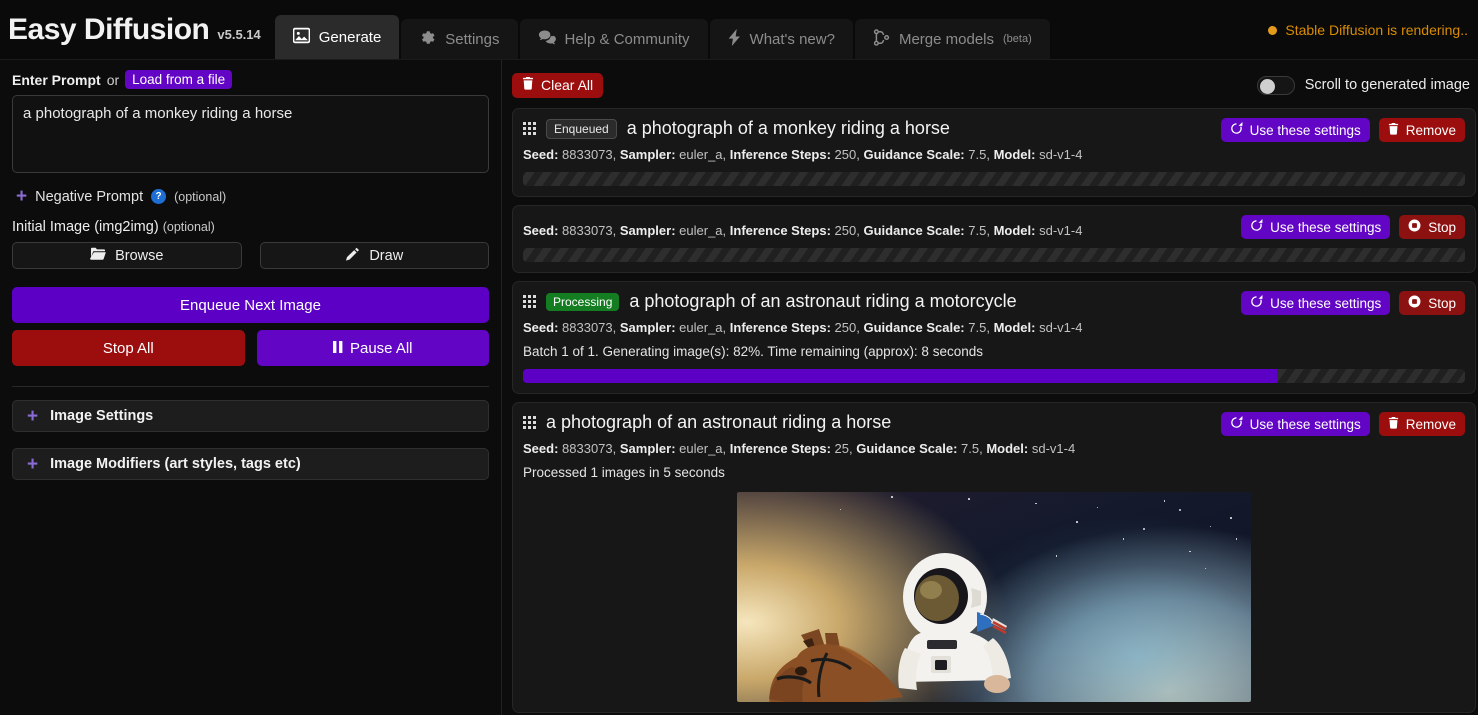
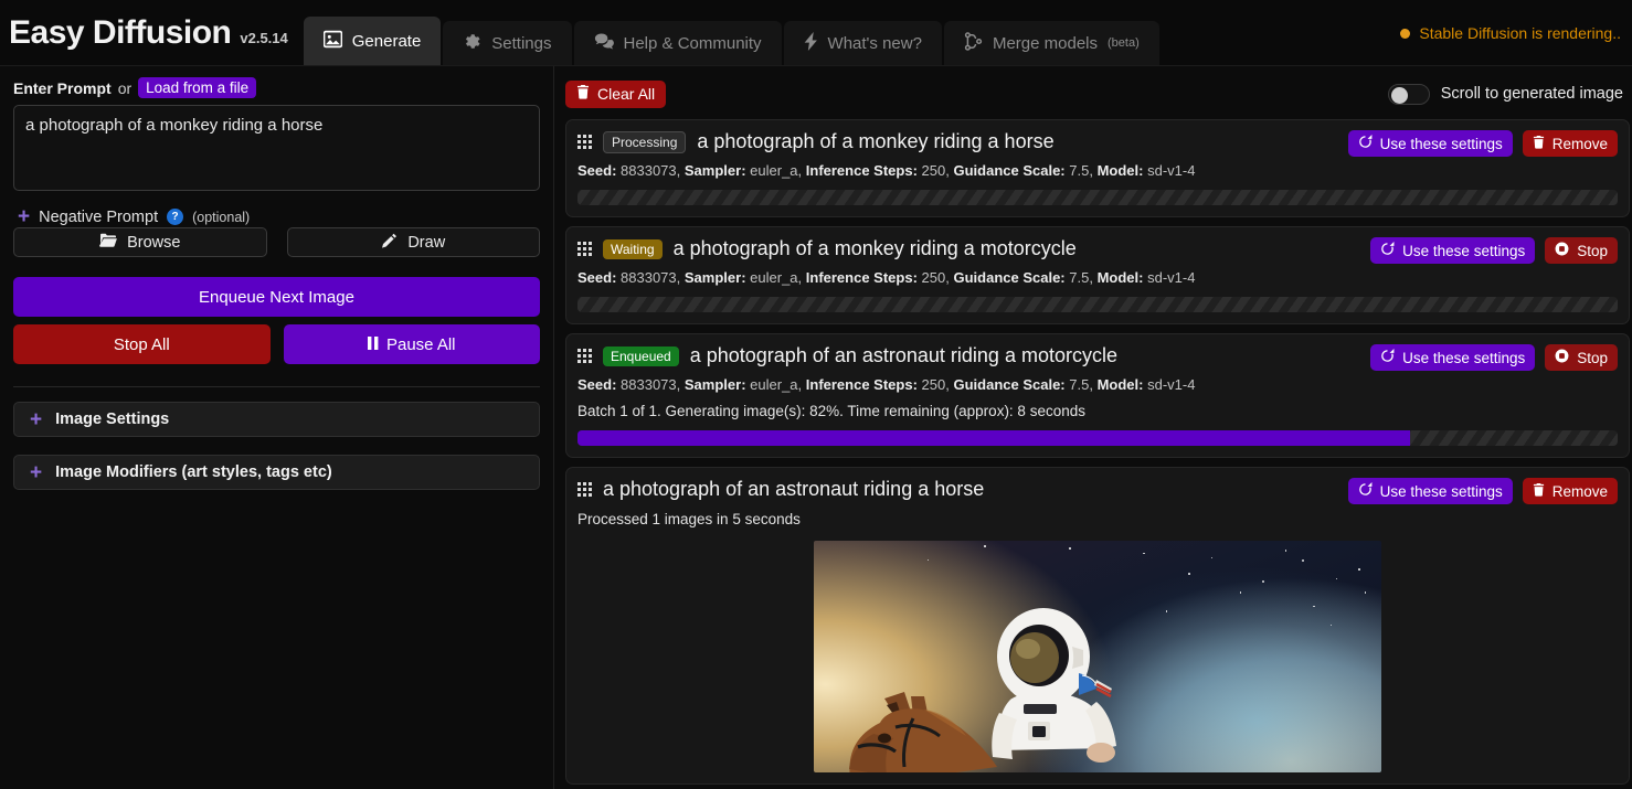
  Easy Diffusion
- v5.5.14
+ v2.5.14
  Generate
  Settings
  Help & Community
  What's new?
  Merge models
  (beta)
  Stable Diffusion is rendering..
  Enter Prompt
  or
  Load from a file
  a photograph of a monkey riding a horse
  +
  Negative Prompt
  ?
  (optional)
- Initial Image (img2img) (optional)
  Browse
  Draw
  Enqueue Next Image
  Stop All
  Pause All
  +
  Image Settings
  +
  Image Modifiers (art styles, tags etc)
  Clear All
  Scroll to generated image
- Enqueued
+ Processing
  a photograph of a monkey riding a horse
  Seed: 8833073, Sampler: euler_a, Inference Steps: 250, Guidance Scale: 7.5, Model: sd-v1-4
  Use these settings
  Remove
+ Waiting
+ a photograph of a monkey riding a motorcycle
  Seed: 8833073, Sampler: euler_a, Inference Steps: 250, Guidance Scale: 7.5, Model: sd-v1-4
  Use these settings
  Stop
- Processing
+ Enqueued
  a photograph of an astronaut riding a motorcycle
  Seed: 8833073, Sampler: euler_a, Inference Steps: 250, Guidance Scale: 7.5, Model: sd-v1-4
  Batch 1 of 1. Generating image(s): 82%. Time remaining (approx): 8 seconds
  Use these settings
  Stop
  a photograph of an astronaut riding a horse
- Seed: 8833073, Sampler: euler_a, Inference Steps: 25, Guidance Scale: 7.5, Model: sd-v1-4
  Processed 1 images in 5 seconds
  Use these settings
  Remove
